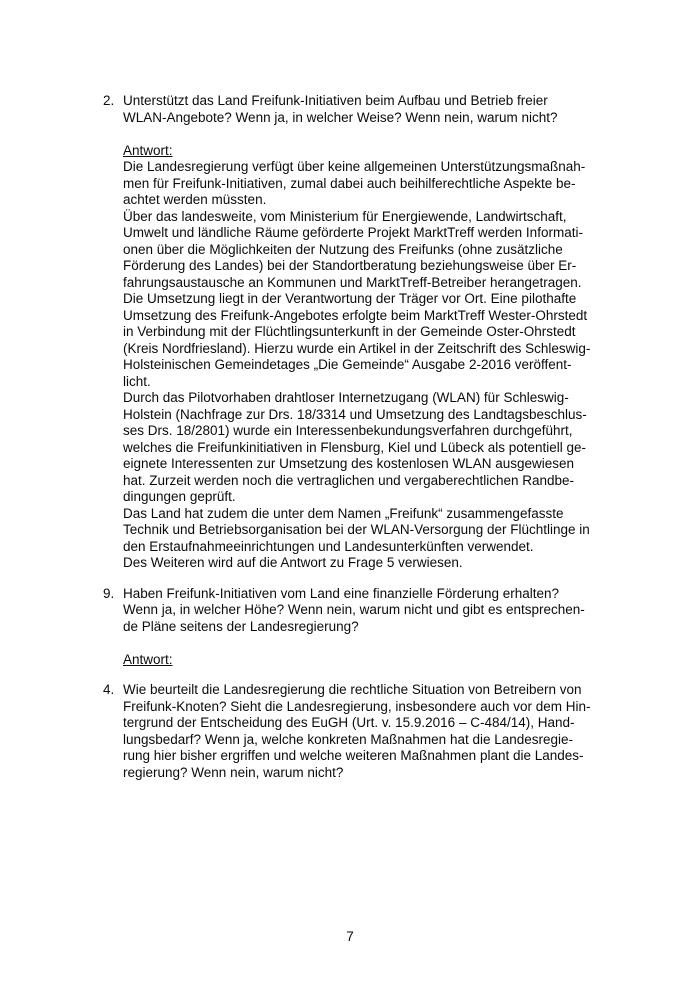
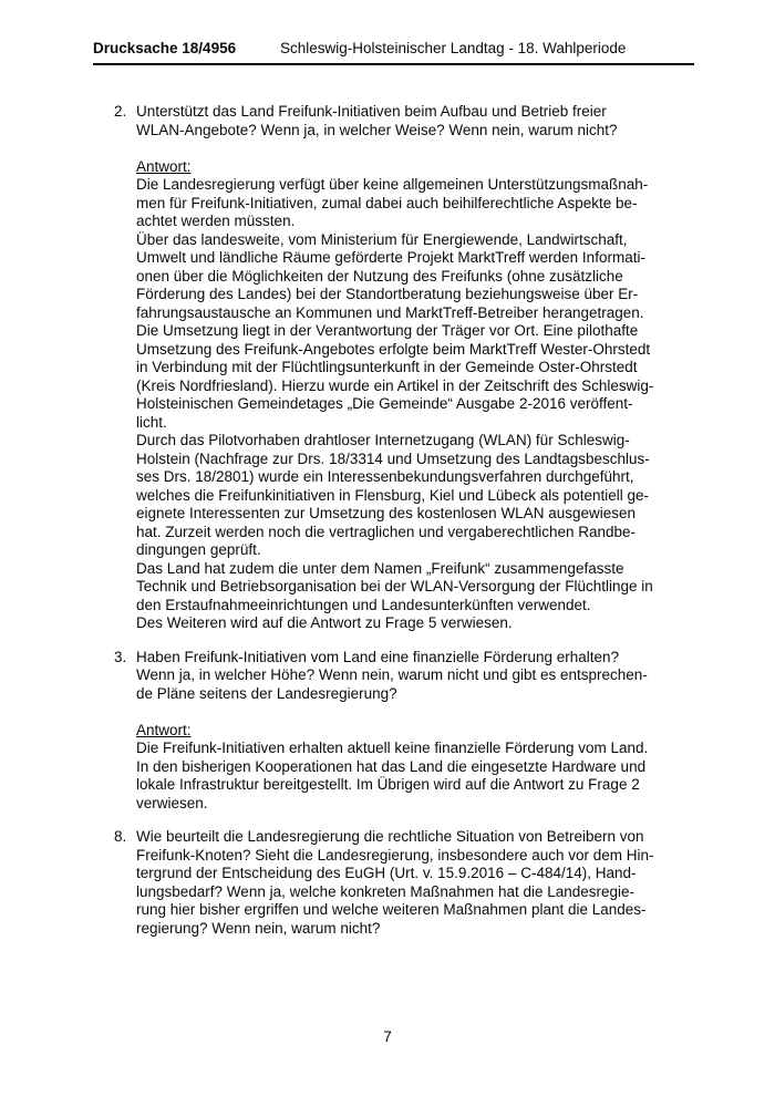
+ Drucksache 18/4956
+ Schleswig-Holsteinischer Landtag - 18. Wahlperiode
  2.
  Unterstützt das Land Freifunk-Initiativen beim Aufbau und Betrieb freier
  WLAN-Angebote? Wenn ja, in welcher Weise? Wenn nein, warum nicht?
  Antwort:
  Die Landesregierung verfügt über keine allgemeinen Unterstützungsmaßnah-
  men für Freifunk-Initiativen, zumal dabei auch beihilferechtliche Aspekte be-
  achtet werden müssten.
  Über das landesweite, vom Ministerium für Energiewende, Landwirtschaft,
  Umwelt und ländliche Räume geförderte Projekt MarktTreff werden Informati-
  onen über die Möglichkeiten der Nutzung des Freifunks (ohne zusätzliche
  Förderung des Landes) bei der Standortberatung beziehungsweise über Er-
  fahrungsaustausche an Kommunen und MarktTreff-Betreiber herangetragen.
  Die Umsetzung liegt in der Verantwortung der Träger vor Ort. Eine pilothafte
  Umsetzung des Freifunk-Angebotes erfolgte beim MarktTreff Wester-Ohrstedt
  in Verbindung mit der Flüchtlingsunterkunft in der Gemeinde Oster-Ohrstedt
  (Kreis Nordfriesland). Hierzu wurde ein Artikel in der Zeitschrift des Schleswig-
  Holsteinischen Gemeindetages „Die Gemeinde“ Ausgabe 2-2016 veröffent-
  licht.
  Durch das Pilotvorhaben drahtloser Internetzugang (WLAN) für Schleswig-
  Holstein (Nachfrage zur Drs. 18/3314 und Umsetzung des Landtagsbeschlus-
  ses Drs. 18/2801) wurde ein Interessenbekundungsverfahren durchgeführt,
  welches die Freifunkinitiativen in Flensburg, Kiel und Lübeck als potentiell ge-
  eignete Interessenten zur Umsetzung des kostenlosen WLAN ausgewiesen
  hat. Zurzeit werden noch die vertraglichen und vergaberechtlichen Randbe-
  dingungen geprüft.
  Das Land hat zudem die unter dem Namen „Freifunk“ zusammengefasste
  Technik und Betriebsorganisation bei der WLAN-Versorgung der Flüchtlinge in
  den Erstaufnahmeeinrichtungen und Landesunterkünften verwendet.
  Des Weiteren wird auf die Antwort zu Frage 5 verwiesen.
- 9.
+ 3.
  Haben Freifunk-Initiativen vom Land eine finanzielle Förderung erhalten?
  Wenn ja, in welcher Höhe? Wenn nein, warum nicht und gibt es entsprechen-
  de Pläne seitens der Landesregierung?
  Antwort:
+ Die Freifunk-Initiativen erhalten aktuell keine finanzielle Förderung vom Land.
+ In den bisherigen Kooperationen hat das Land die eingesetzte Hardware und
+ lokale Infrastruktur bereitgestellt. Im Übrigen wird auf die Antwort zu Frage 2
+ verwiesen.
- 4.
+ 8.
  Wie beurteilt die Landesregierung die rechtliche Situation von Betreibern von
  Freifunk-Knoten? Sieht die Landesregierung, insbesondere auch vor dem Hin-
  tergrund der Entscheidung des EuGH (Urt. v. 15.9.2016 – C-484/14), Hand-
  lungsbedarf? Wenn ja, welche konkreten Maßnahmen hat die Landesregie-
  rung hier bisher ergriffen und welche weiteren Maßnahmen plant die Landes-
  regierung? Wenn nein, warum nicht?
  7
